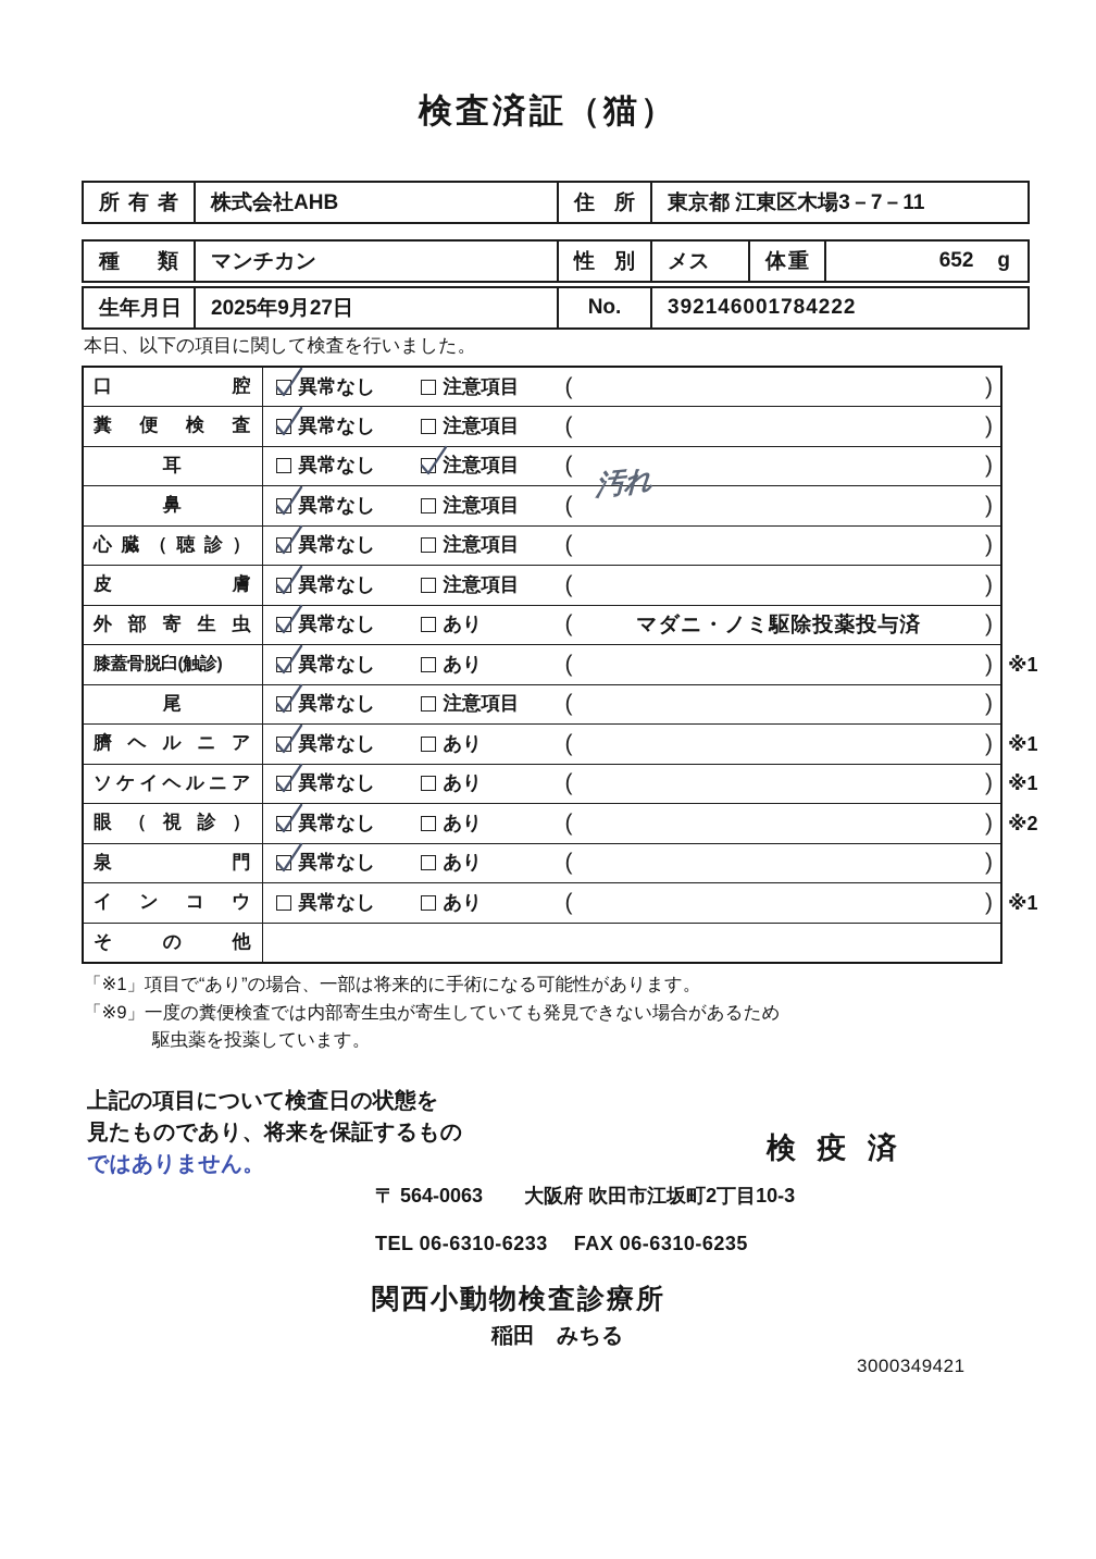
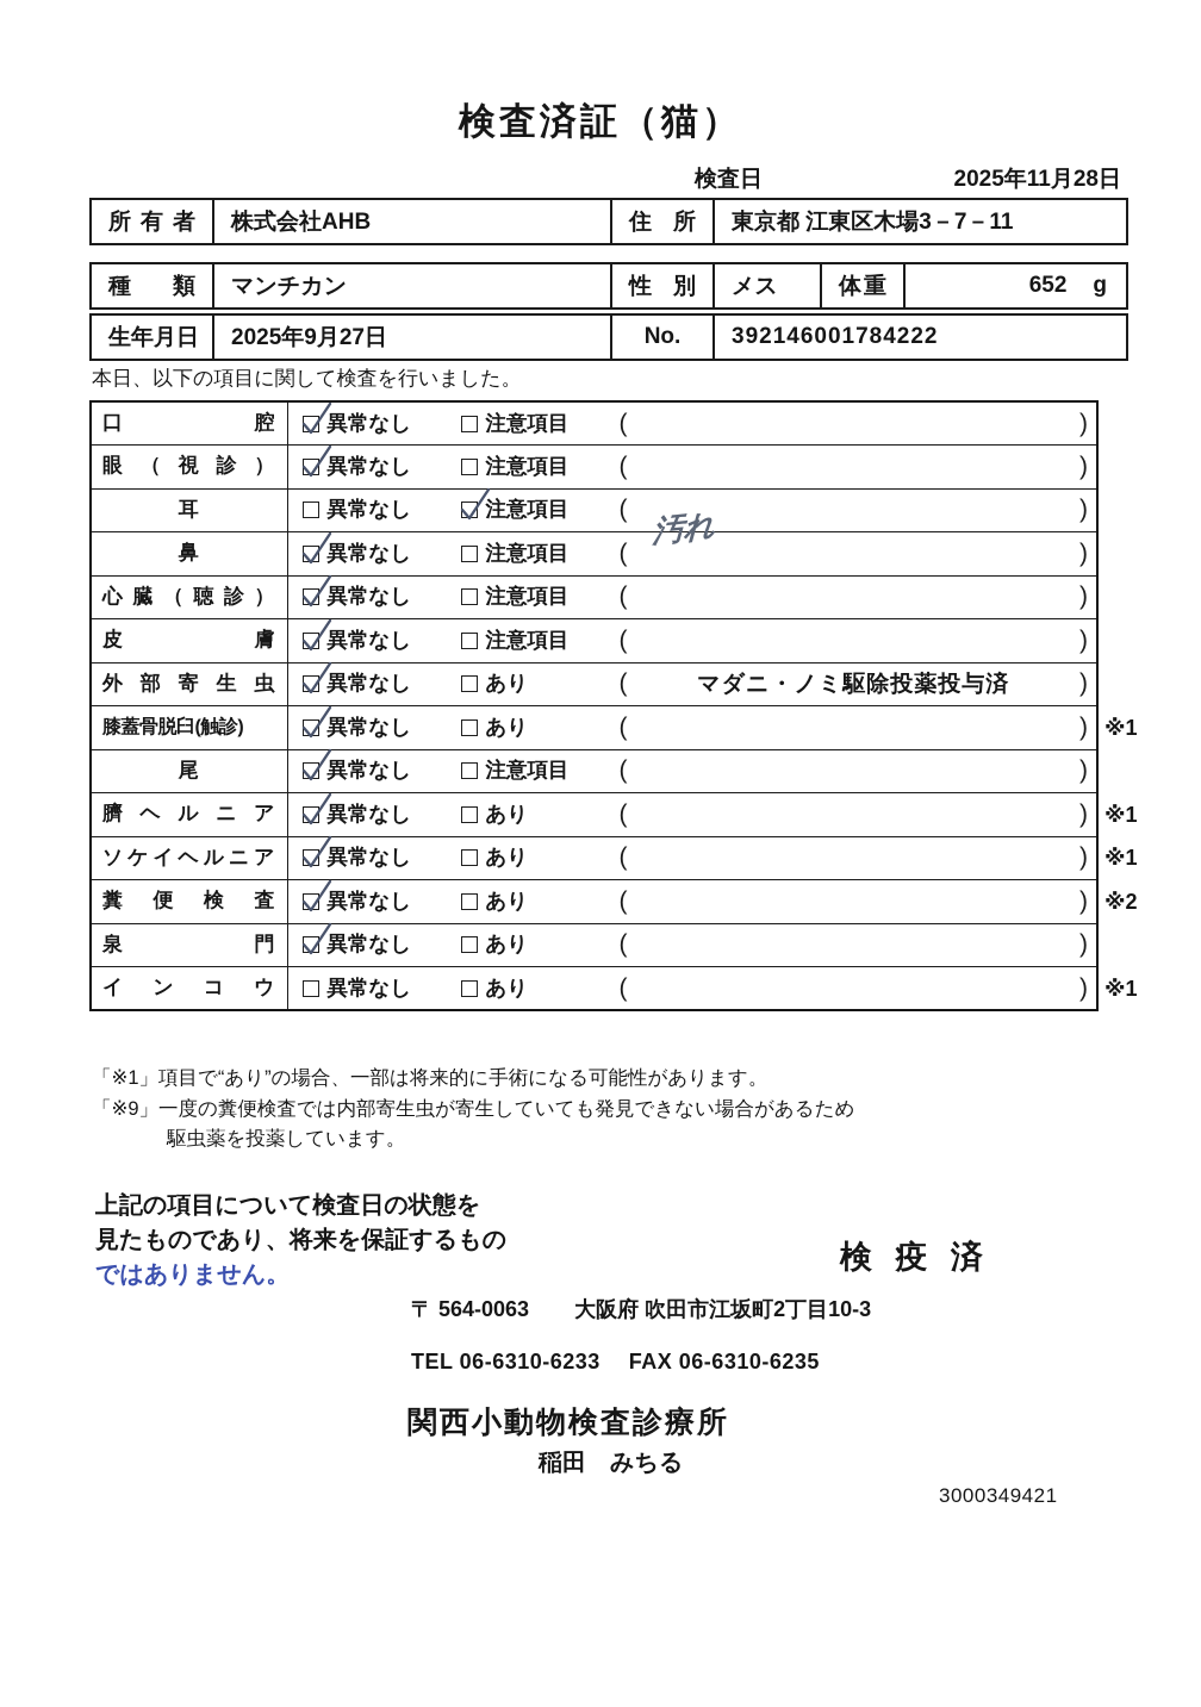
  検査済証（猫）
+ 検査日
+ 2025年11月28日
  所有者	株式会社AHB	住所	東京都 江東区木場3－7－11
  種類	マンチカン	性別	メス	体重	652 g
  生年月日	2025年9月27日	No.	392146001784222
  本日、以下の項目に関して検査を行いました。
  口腔	異常なし 注意項目 ( )
- 糞便検査	異常なし 注意項目 ( )
+ 眼（視診）	異常なし 注意項目 ( )
  鼻	異常なし 注意項目 ( )
  心臓（聴診）	異常なし 注意項目 ( )
  皮膚	異常なし 注意項目 ( )
  外部寄生虫	異常なし あり ( マダニ・ノミ駆除投薬投与済 )
  膝蓋骨脱臼(触診)	異常なし あり ( )
  尾	異常なし 注意項目 ( )
  臍ヘルニア	異常なし あり ( )
  ソケイヘルニア	異常なし あり ( )
- 眼（視診）	異常なし あり ( )
+ 糞便検査	異常なし あり ( )
  泉門	異常なし あり ( )
  インコウ	異常なし あり ( )
- その他
  ※1
  ※1
  ※1
  ※2
  ※1
  「※1」項目で“あり”の場合、一部は将来的に手術になる可能性があります。
  「※9」一度の糞便検査では内部寄生虫が寄生していても発見できない場合があるため
  駆虫薬を投薬しています。
  上記の項目について検査日の状態を
  見たものであり、将来を保証するもの
  ではありません。
  検 疫 済
  〒 564-0063
  大阪府 吹田市江坂町2丁目10-3
  TEL 06-6310-6233
  FAX 06-6310-6235
  関西小動物検査診療所
  稲田 みちる
  3000349421
